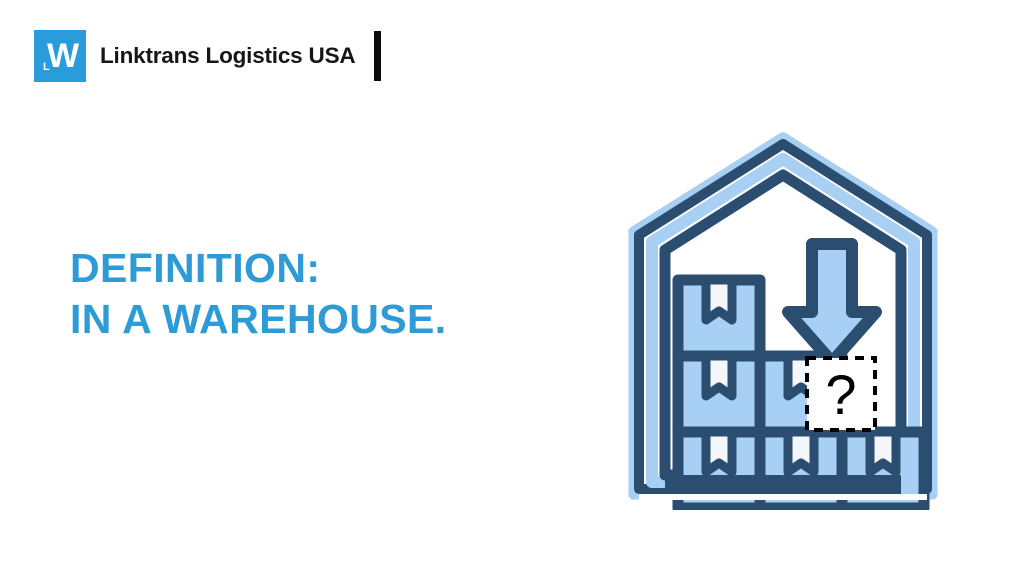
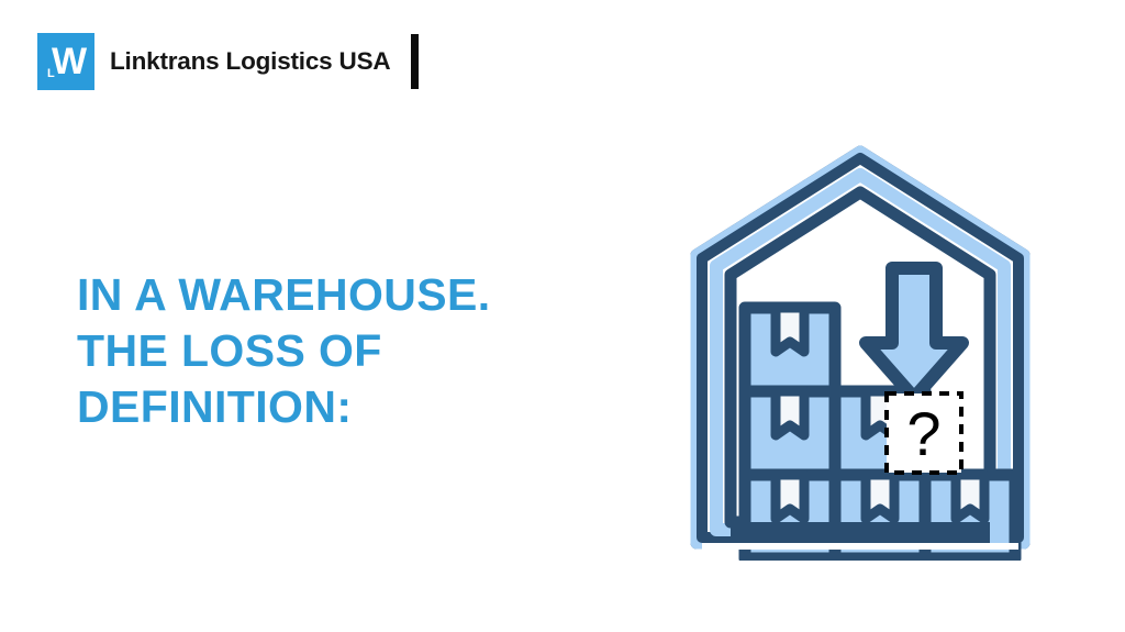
  W
  L
  Linktrans Logistics USA
- DEFINITION:
+ IN A WAREHOUSE.
+ THE LOSS OF
- IN A WAREHOUSE.
+ DEFINITION:
  ?
